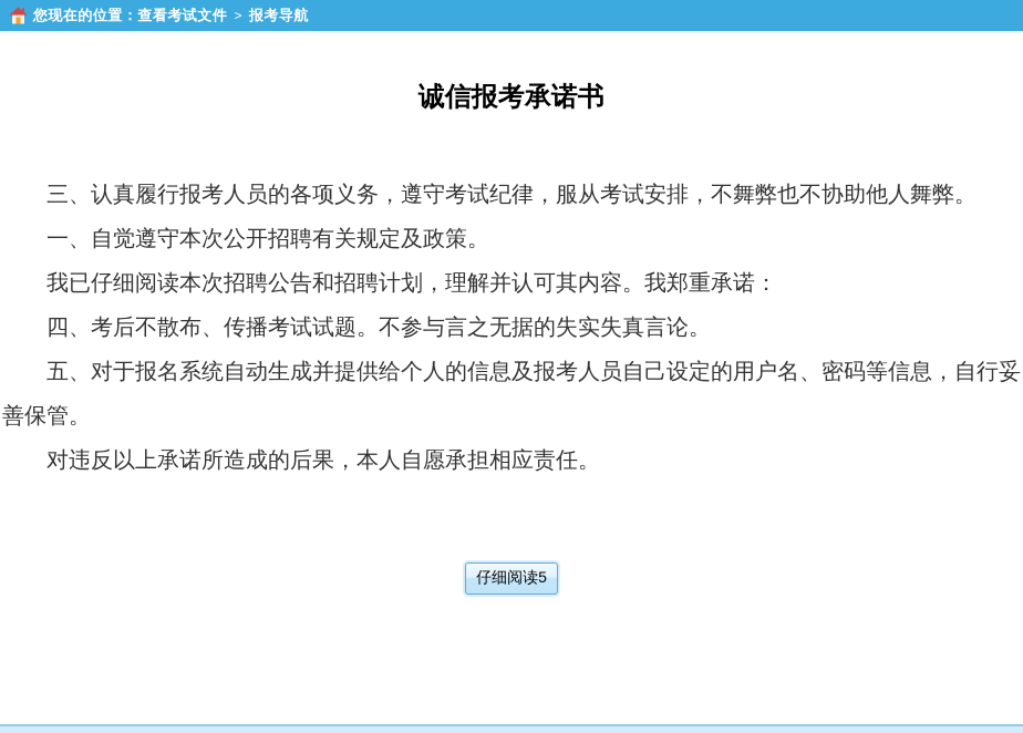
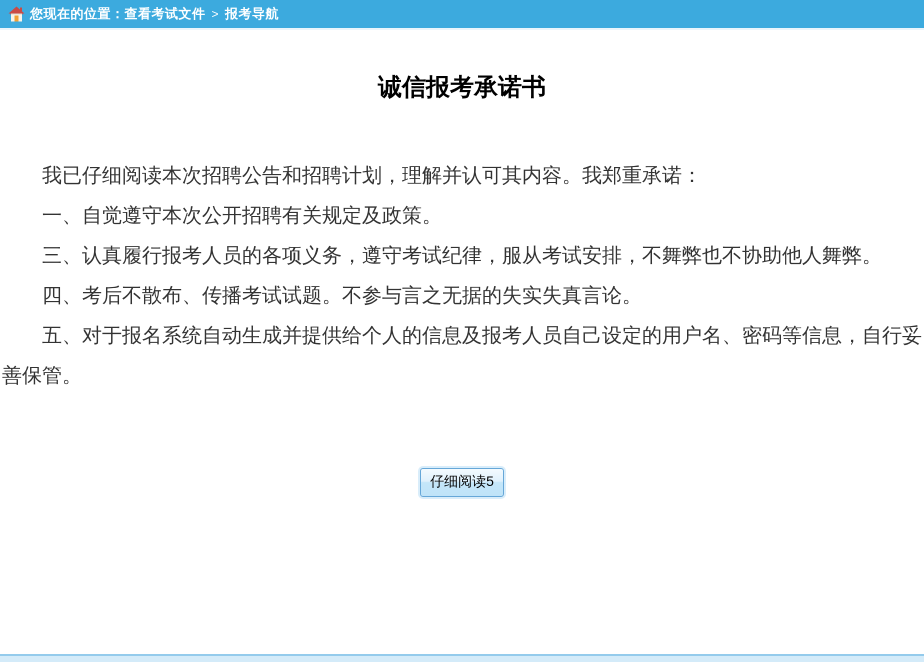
  您现在的位置：查看考试文件 > 报考导航
  诚信报考承诺书
- 三、认真履行报考人员的各项义务，遵守考试纪律，服从考试安排，不舞弊也不协助他人舞弊。
+ 我已仔细阅读本次招聘公告和招聘计划，理解并认可其内容。我郑重承诺：
  一、自觉遵守本次公开招聘有关规定及政策。
- 我已仔细阅读本次招聘公告和招聘计划，理解并认可其内容。我郑重承诺：
+ 三、认真履行报考人员的各项义务，遵守考试纪律，服从考试安排，不舞弊也不协助他人舞弊。
  四、考后不散布、传播考试试题。不参与言之无据的失实失真言论。
  五、对于报名系统自动生成并提供给个人的信息及报考人员自己设定的用户名、密码等信息，自行妥善保管。
- 对违反以上承诺所造成的后果，本人自愿承担相应责任。
  仔细阅读5
